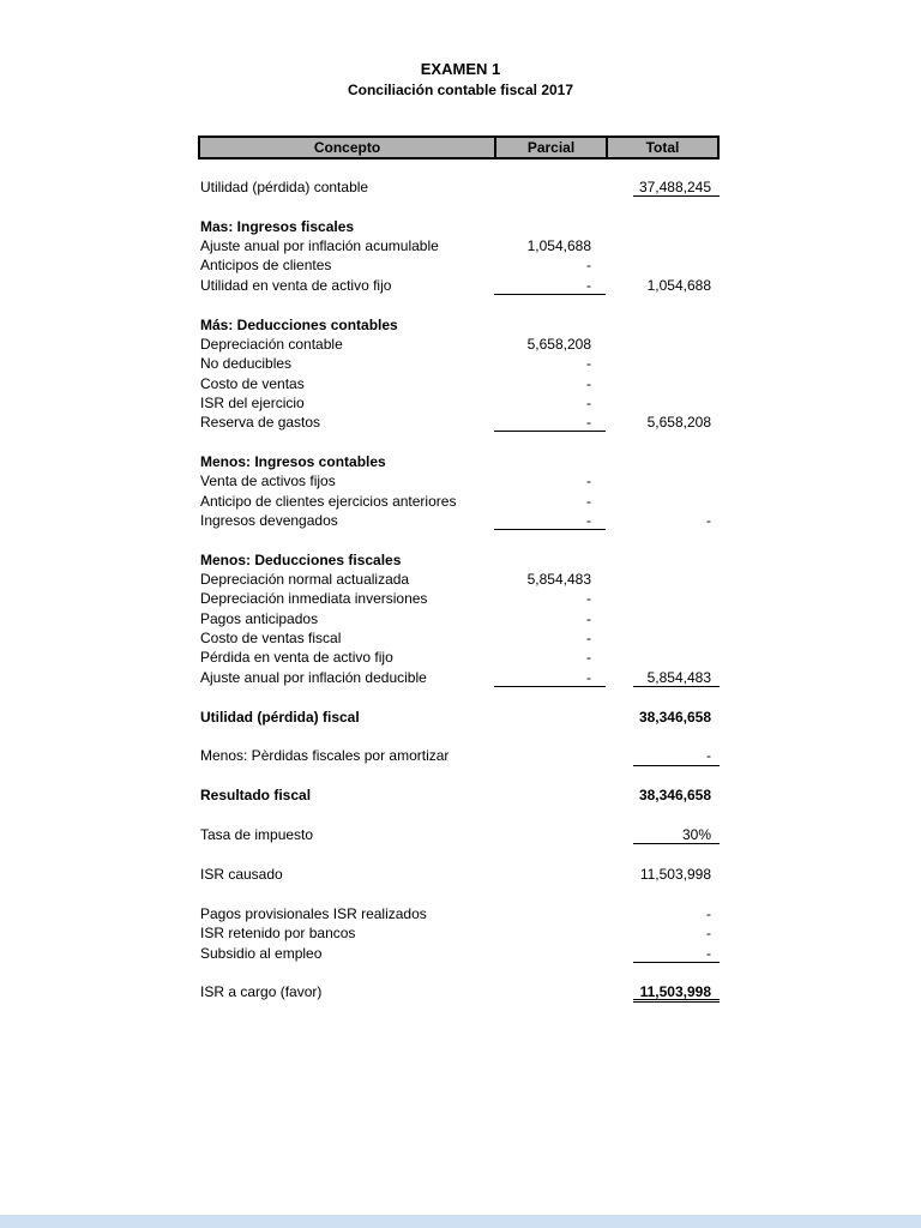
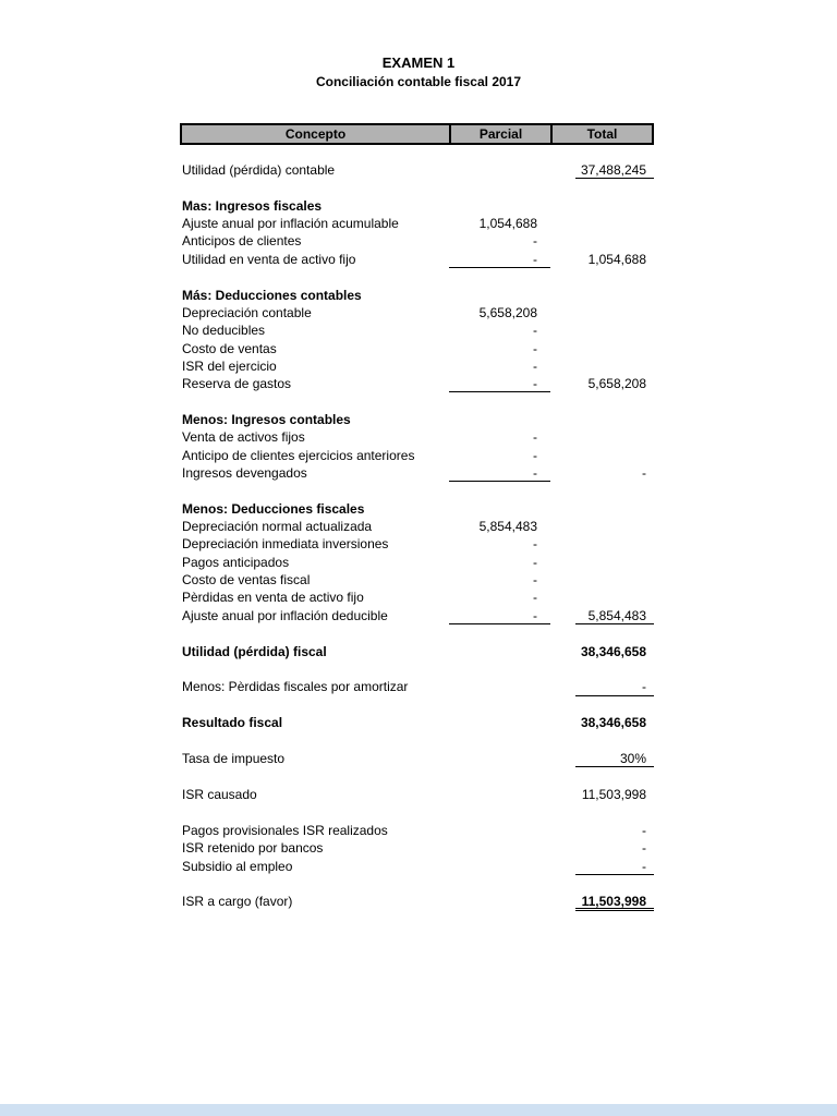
  EXAMEN 1
  Conciliación contable fiscal 2017
  Concepto
  Parcial
  Total
  Utilidad (pérdida) contable
  37,488,245
  Mas: Ingresos fiscales
  Ajuste anual por inflación acumulable
  1,054,688
  Anticipos de clientes
  -
  Utilidad en venta de activo fijo
  -
  1,054,688
  Más: Deducciones contables
  Depreciación contable
  5,658,208
  No deducibles
  -
  Costo de ventas
  -
  ISR del ejercicio
  -
  Reserva de gastos
  -
  5,658,208
  Menos: Ingresos contables
  Venta de activos fijos
  -
  Anticipo de clientes ejercicios anteriores
  -
  Ingresos devengados
  -
  -
  Menos: Deducciones fiscales
  Depreciación normal actualizada
  5,854,483
  Depreciación inmediata inversiones
  -
  Pagos anticipados
  -
  Costo de ventas fiscal
  -
- Pérdida en venta de activo fijo
+ Pèrdidas en venta de activo fijo
  -
  Ajuste anual por inflación deducible
  -
  5,854,483
  Utilidad (pérdida) fiscal
  38,346,658
  Menos: Pèrdidas fiscales por amortizar
  -
  Resultado fiscal
  38,346,658
  Tasa de impuesto
  30%
  ISR causado
  11,503,998
  Pagos provisionales ISR realizados
  -
  ISR retenido por bancos
  -
  Subsidio al empleo
  -
  ISR a cargo (favor)
  11,503,998
